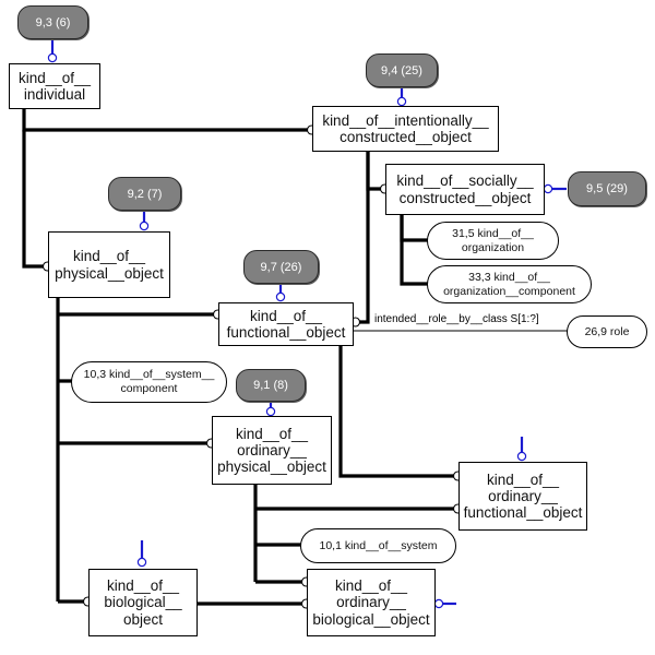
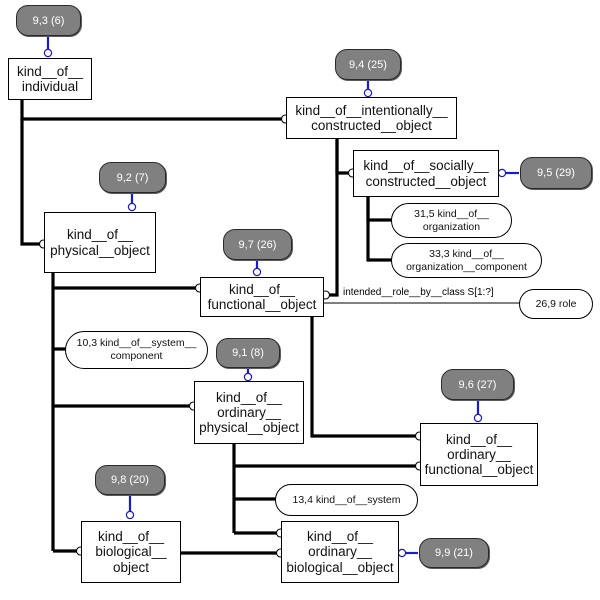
  kind__of__
  individual
  kind__of__intentionally__
  constructed__object
  kind__of__socially__
  constructed__object
  kind__of__
  physical__object
  kind__of__
  functional__object
  kind__of__
  ordinary__
  physical__object
  kind__of__
  ordinary__
  functional__object
  kind__of__
  biological__
  object
  kind__of__
  ordinary__
  biological__object
  31,5 kind__of__
  organization
  33,3 kind__of__
  organization__component
  10,3 kind__of__system__
  component
- 10,1 kind__of__system
+ 13,4 kind__of__system
  26,9 role
  9,3 (6)
  9,4 (25)
  9,5 (29)
  9,2 (7)
  9,7 (26)
  9,1 (8)
+ 9,6 (27)
+ 9,8 (20)
+ 9,9 (21)
  intended__role__by__class S[1:?]
